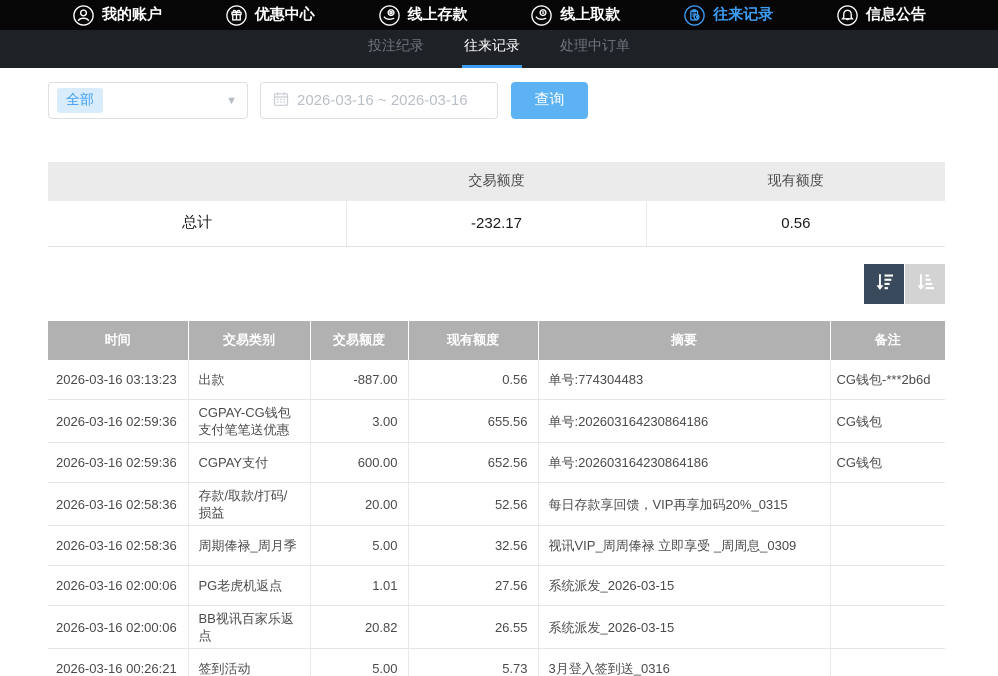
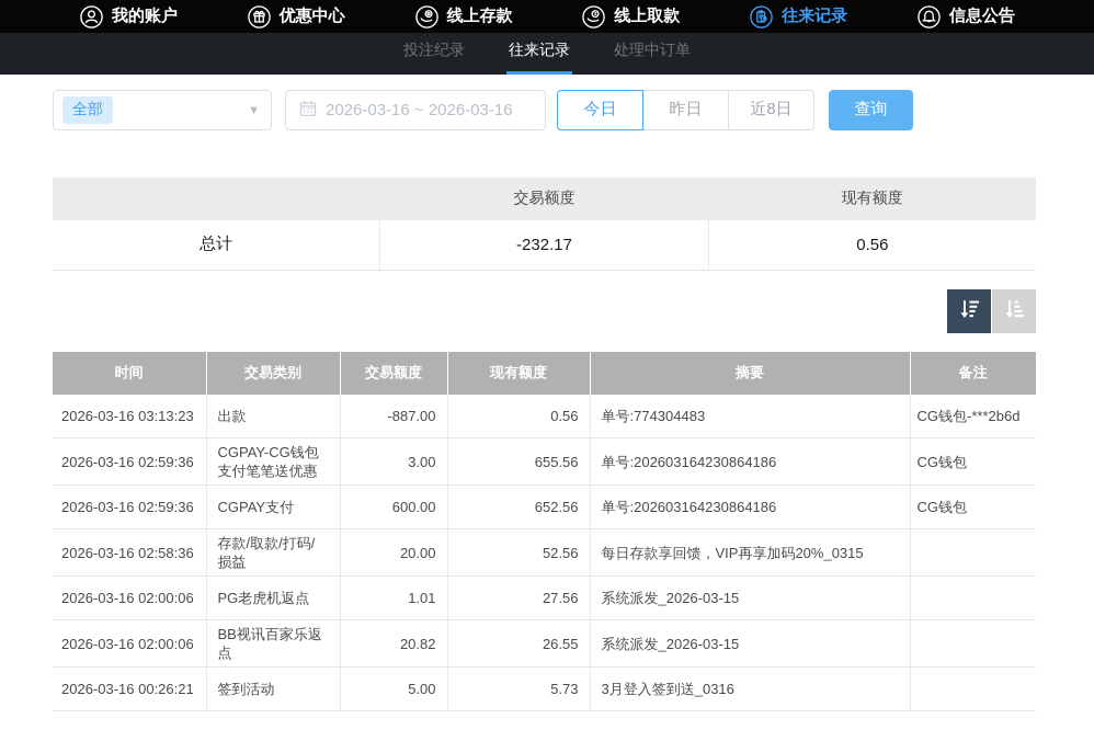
  我的账户
  优惠中心
  线上存款
  线上取款
  往来记录
  信息公告
  投注纪录
  往来记录
  处理中订单
  全部
  ▼
  2026-03-16 ~ 2026-03-16
+ 今日
+ 昨日
+ 近8日
  查询
  	交易额度	现有额度
  总计	-232.17	0.56
  时间	交易类别	交易额度	现有额度	摘要	备注
  2026-03-16 03:13:23	出款	-887.00	0.56	单号:774304483	CG钱包-***2b6d
  2026-03-16 02:59:36	CGPAY-CG钱包支付笔笔送优惠	3.00	655.56	单号:202603164230864186	CG钱包
  2026-03-16 02:59:36	CGPAY支付	600.00	652.56	单号:202603164230864186	CG钱包
  2026-03-16 02:58:36	存款/取款/打码/损益	20.00	52.56	每日存款享回馈，VIP再享加码20%_0315
- 2026-03-16 02:58:36	周期俸禄_周月季	5.00	32.56	视讯VIP_周周俸禄 立即享受 _周周息_0309
  2026-03-16 02:00:06	PG老虎机返点	1.01	27.56	系统派发_2026-03-15
  2026-03-16 02:00:06	BB视讯百家乐返点	20.82	26.55	系统派发_2026-03-15
  2026-03-16 00:26:21	签到活动	5.00	5.73	3月登入签到送_0316
